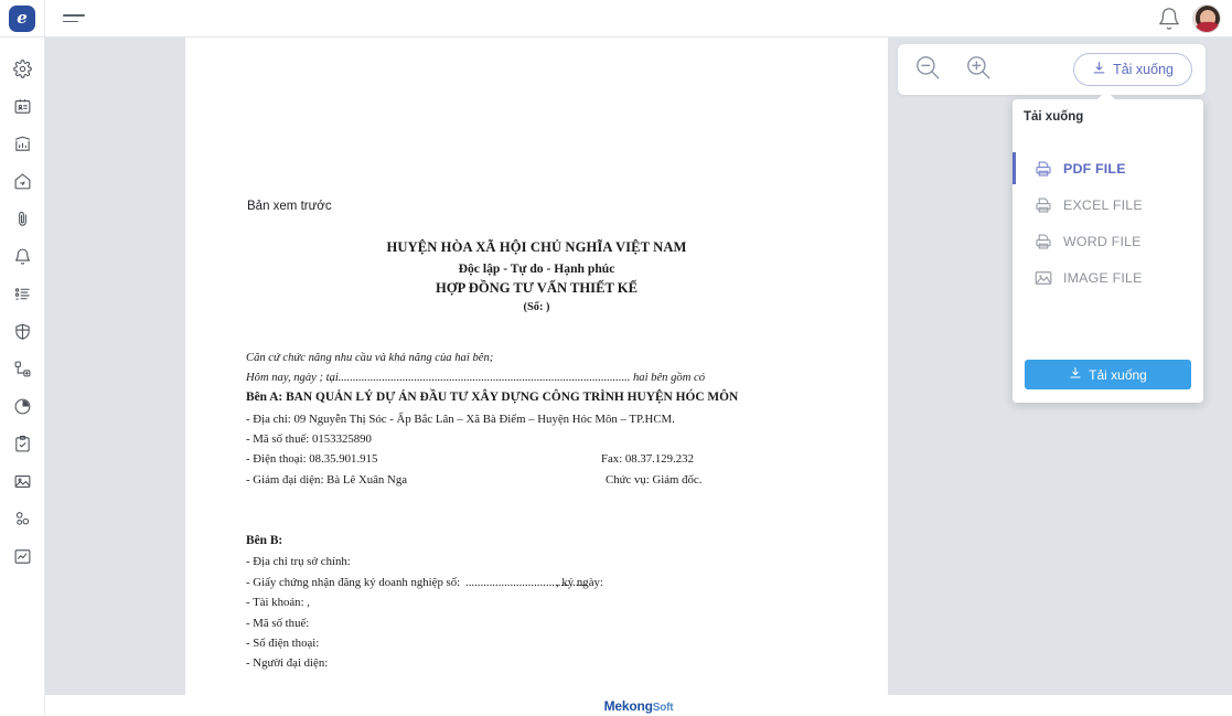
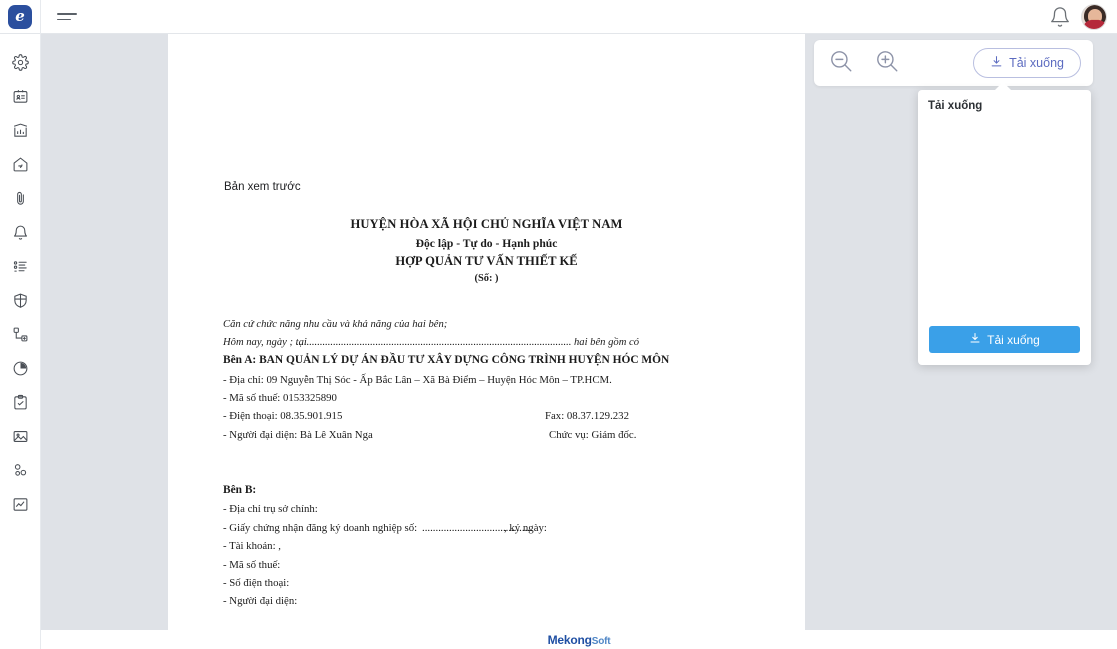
  e
  Bản xem trước
  HUYỆN HÒA XÃ HỘI CHỦ NGHĨA VIỆT NAM
  Độc lập - Tự do - Hạnh phúc
- HỢP ĐỒNG TƯ VẤN THIẾT KẾ
+ HỢP QUẢN TƯ VẤN THIẾT KẾ
  (Số: )
  Căn cứ chức năng nhu cầu và khả năng của hai bên;
  Hôm nay, ngày ; tại
  ........................................................................................................
  hai bên gồm có
  Bên A: BAN QUẢN LÝ DỰ ÁN ĐẦU TƯ XÂY DỰNG CÔNG TRÌNH HUYỆN HÓC MÔN
  - Địa chỉ: 09 Nguyễn Thị Sóc - Ấp Bắc Lân – Xã Bà Điểm – Huyện Hóc Môn – TP.HCM.
  - Mã số thuế: 0153325890
  - Điện thoại: 08.35.901.915
  Fax: 08.37.129.232
- - Giám đại diện: Bà Lê Xuân Nga
+ - Người đại diện: Bà Lê Xuân Nga
  Chức vụ: Giám đốc.
  Bên B:
  - Địa chỉ trụ sở chính:
  - Giấy chứng nhận đăng ký doanh nghiệp số:
  .........................................
  , ký ngày:
  - Tài khoản: ,
  - Mã số thuế:
  - Số điện thoại:
  - Người đại diện:
  MekongSoft
  Tải xuống
  Tải xuống
- PDF FILE
- EXCEL FILE
- WORD FILE
- IMAGE FILE
  Tải xuống
